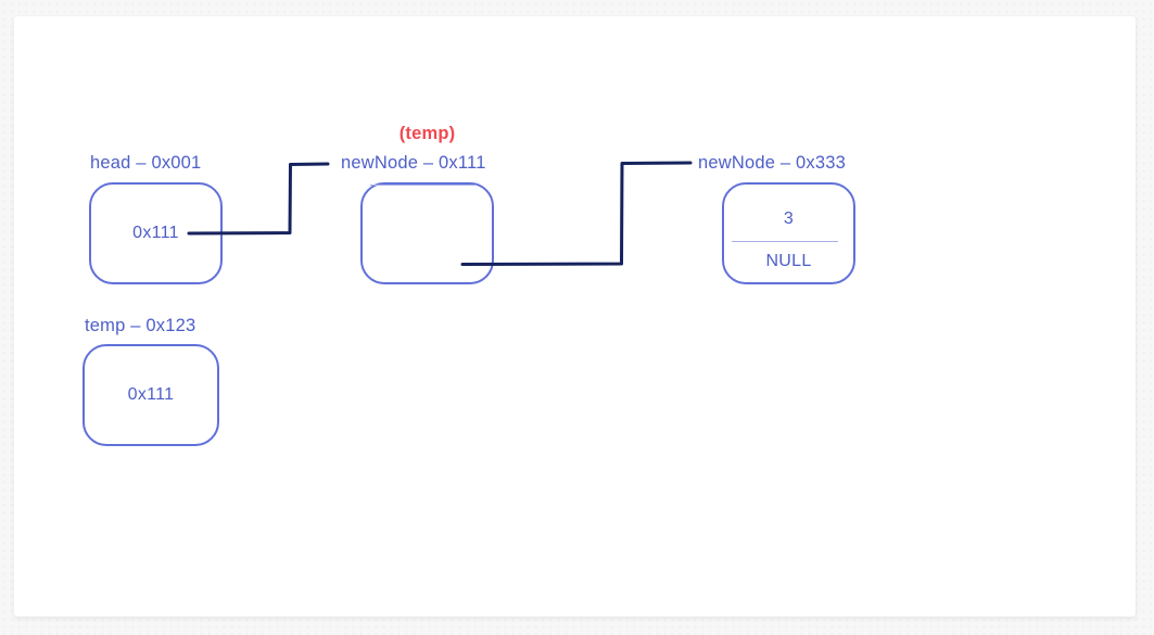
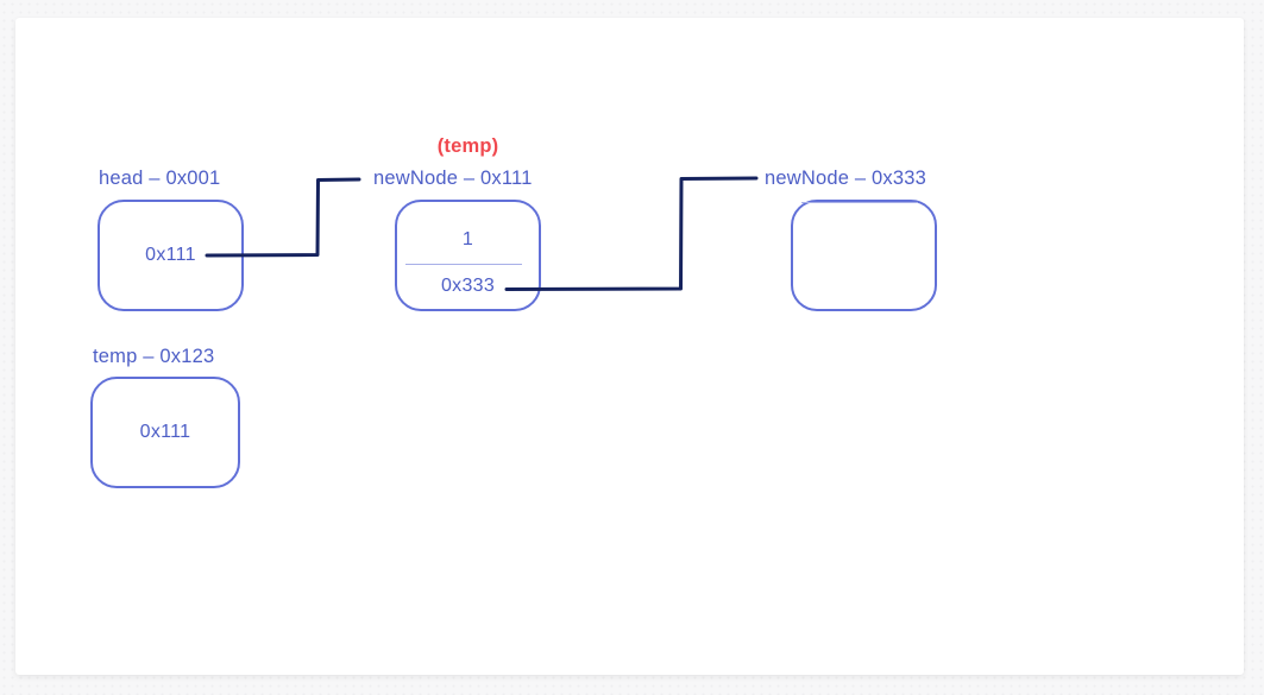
  head – 0x001
  0x111
  (temp)
  newNode – 0x111
+ 1
+ 0x333
  newNode – 0x333
- 3
- NULL
  temp – 0x123
  0x111
